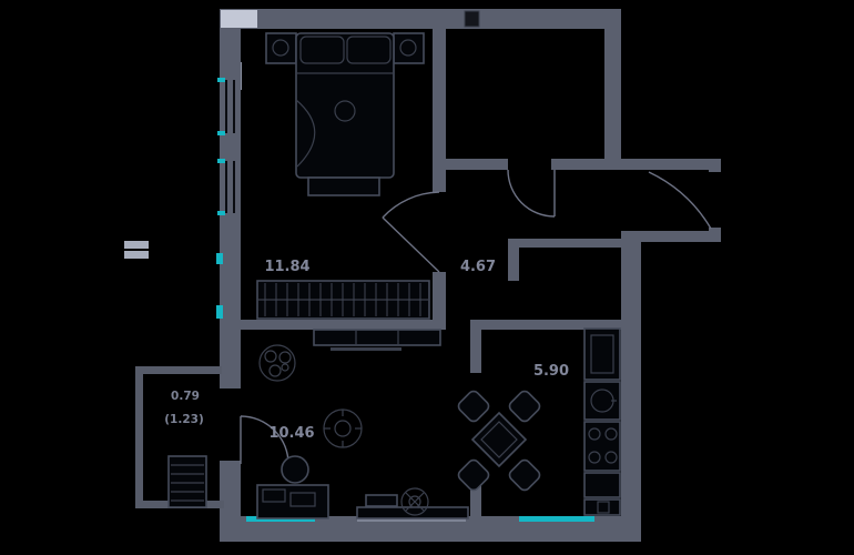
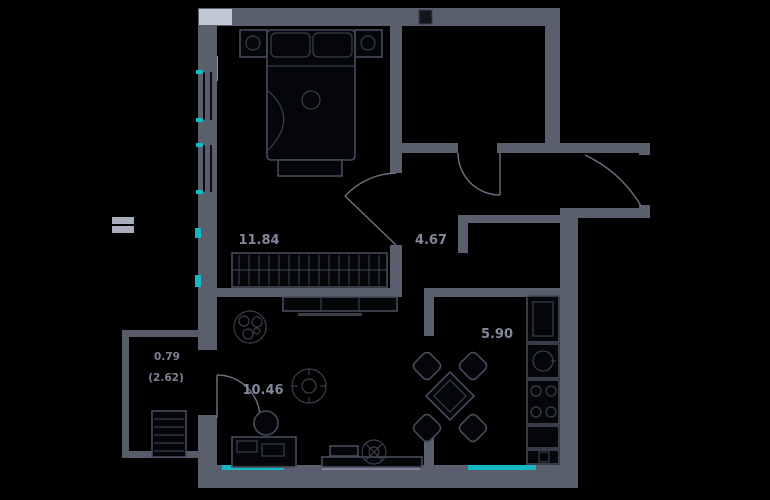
  11.84
  4.67
  10.46
  5.90
  0.79
- (1.23)
+ (2.62)
